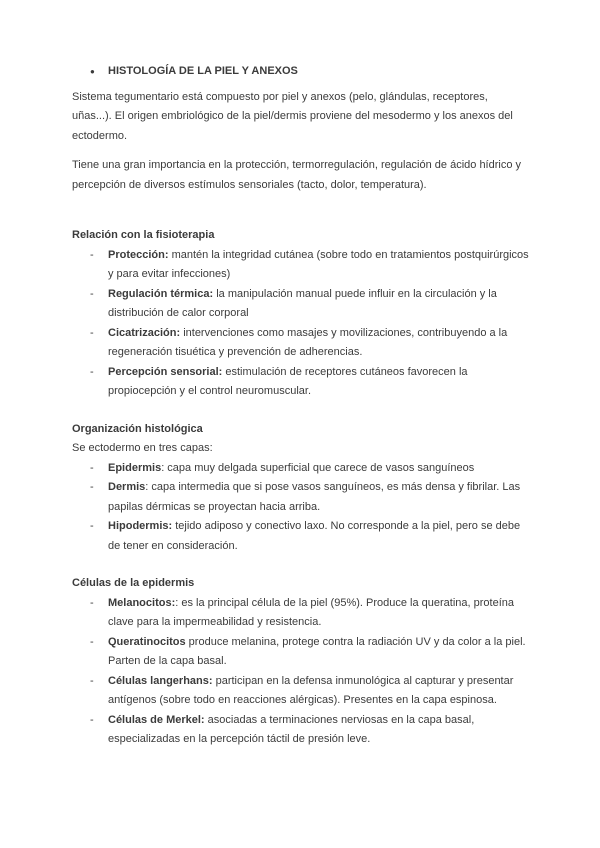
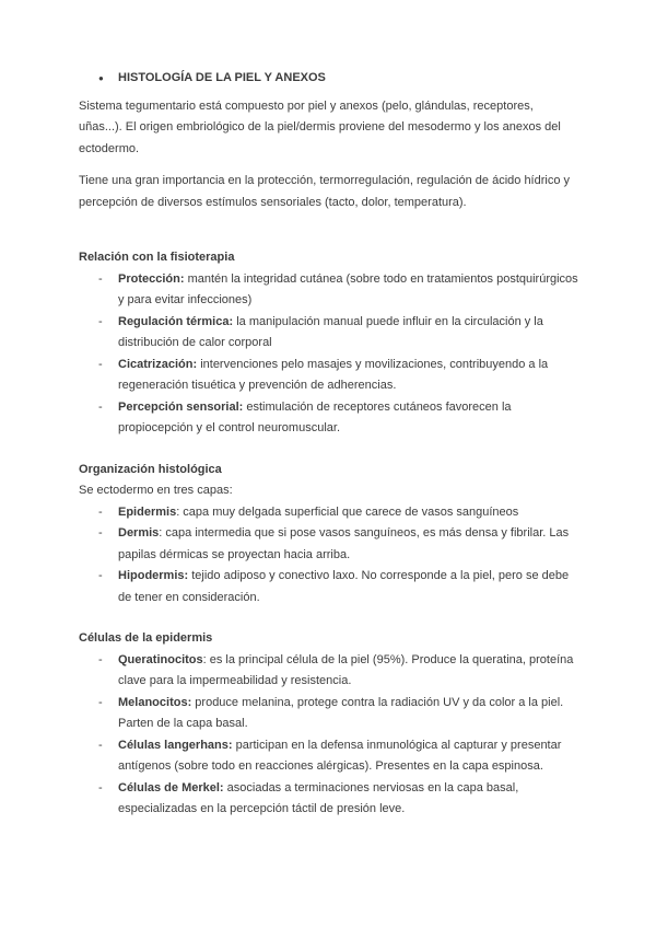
  ●
  HISTOLOGÍA DE LA PIEL Y ANEXOS
  Sistema tegumentario está compuesto por piel y anexos (pelo, glándulas, receptores, uñas...). El origen embriológico de la piel/dermis proviene del mesodermo y los anexos del ectodermo.
  Tiene una gran importancia en la protección, termorregulación, regulación de ácido hídrico y percepción de diversos estímulos sensoriales (tacto, dolor, temperatura).
  Relación con la fisioterapia
  -
  Protección: mantén la integridad cutánea (sobre todo en tratamientos postquirúrgicos y para evitar infecciones)
  -
  Regulación térmica: la manipulación manual puede influir en la circulación y la distribución de calor corporal
  -
- Cicatrización: intervenciones como masajes y movilizaciones, contribuyendo a la regeneración tisuética y prevención de adherencias.
+ Cicatrización: intervenciones pelo masajes y movilizaciones, contribuyendo a la regeneración tisuética y prevención de adherencias.
  -
  Percepción sensorial: estimulación de receptores cutáneos favorecen la propiocepción y el control neuromuscular.
  Organización histológica
  Se ectodermo en tres capas:
  -
  Epidermis: capa muy delgada superficial que carece de vasos sanguíneos
  -
  Dermis: capa intermedia que si pose vasos sanguíneos, es más densa y fibrilar. Las papilas dérmicas se proyectan hacia arriba.
  -
  Hipodermis: tejido adiposo y conectivo laxo. No corresponde a la piel, pero se debe de tener en consideración.
  Células de la epidermis
  -
- Melanocitos:: es la principal célula de la piel (95%). Produce la queratina, proteína clave para la impermeabilidad y resistencia.
+ Queratinocitos: es la principal célula de la piel (95%). Produce la queratina, proteína clave para la impermeabilidad y resistencia.
  -
- Queratinocitos produce melanina, protege contra la radiación UV y da color a la piel. Parten de la capa basal.
+ Melanocitos: produce melanina, protege contra la radiación UV y da color a la piel. Parten de la capa basal.
  -
  Células langerhans: participan en la defensa inmunológica al capturar y presentar antígenos (sobre todo en reacciones alérgicas). Presentes en la capa espinosa.
  -
  Células de Merkel: asociadas a terminaciones nerviosas en la capa basal, especializadas en la percepción táctil de presión leve.
